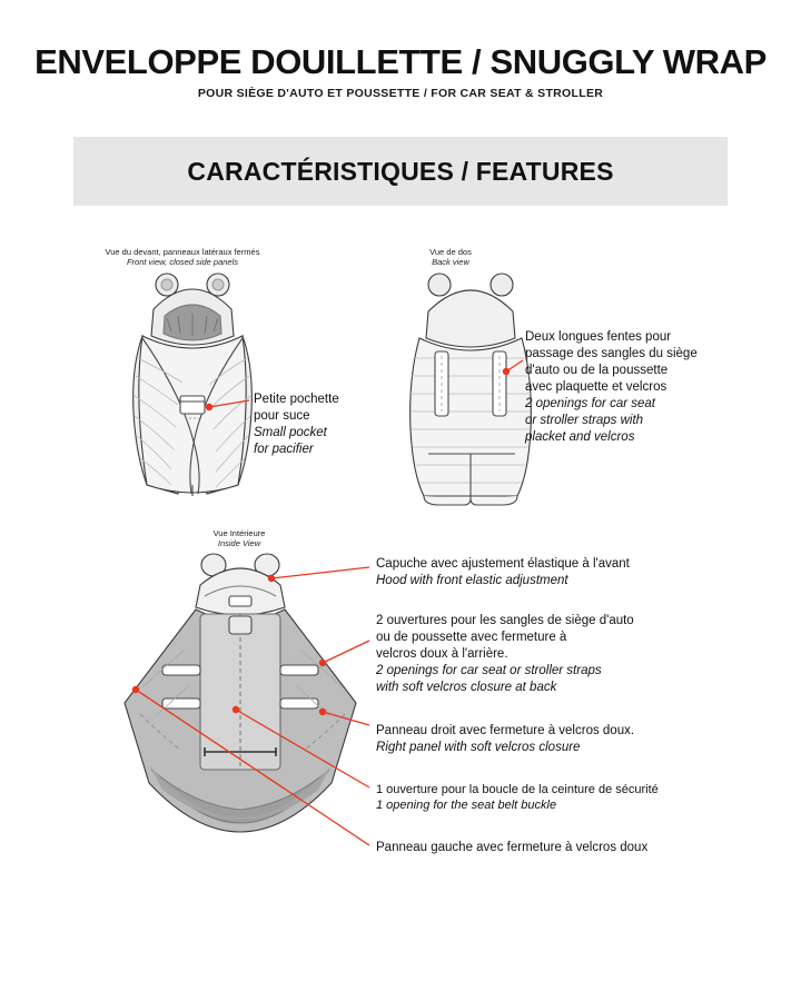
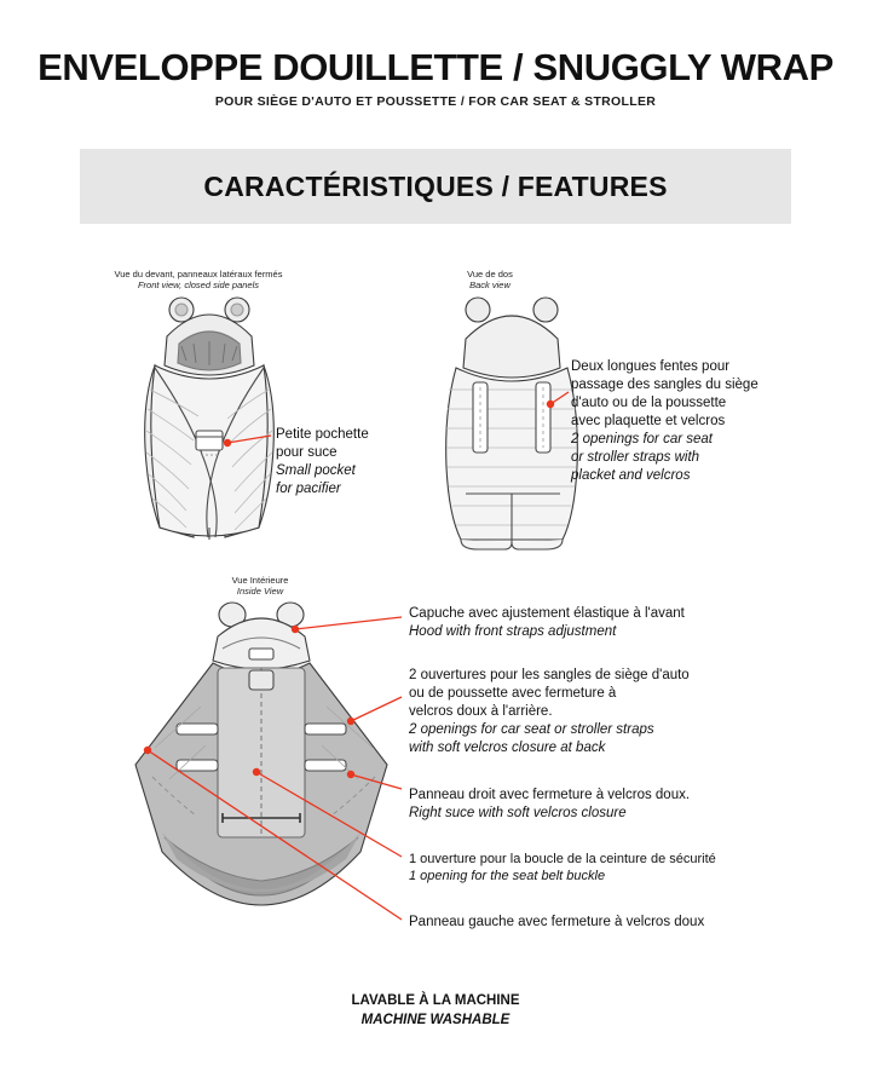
  ENVELOPPE DOUILLETTE / SNUGGLY WRAP
  POUR SIÈGE D'AUTO ET POUSSETTE / FOR CAR SEAT & STROLLER
  CARACTÉRISTIQUES / FEATURES
  Vue du devant, panneaux latéraux fermés
  Front view, closed side panels
  Vue de dos
  Back view
  Vue Intérieure
  Inside View
  Petite pochette
  pour suce
  Small pocket
  for pacifier
  Deux longues fentes pour
  passage des sangles du siège
  d'auto ou de la poussette
  avec plaquette et velcros
  2 openings for car seat
  or stroller straps with
  placket and velcros
  Capuche avec ajustement élastique à l'avant
- Hood with front elastic adjustment
+ Hood with front straps adjustment
  2 ouvertures pour les sangles de siège d'auto
  ou de poussette avec fermeture à
  velcros doux à l'arrière.
  2 openings for car seat or stroller straps
  with soft velcros closure at back
  Panneau droit avec fermeture à velcros doux.
- Right panel with soft velcros closure
+ Right suce with soft velcros closure
  1 ouverture pour la boucle de la ceinture de sécurité
  1 opening for the seat belt buckle
  Panneau gauche avec fermeture à velcros doux
+ LAVABLE À LA MACHINE
+ MACHINE WASHABLE
